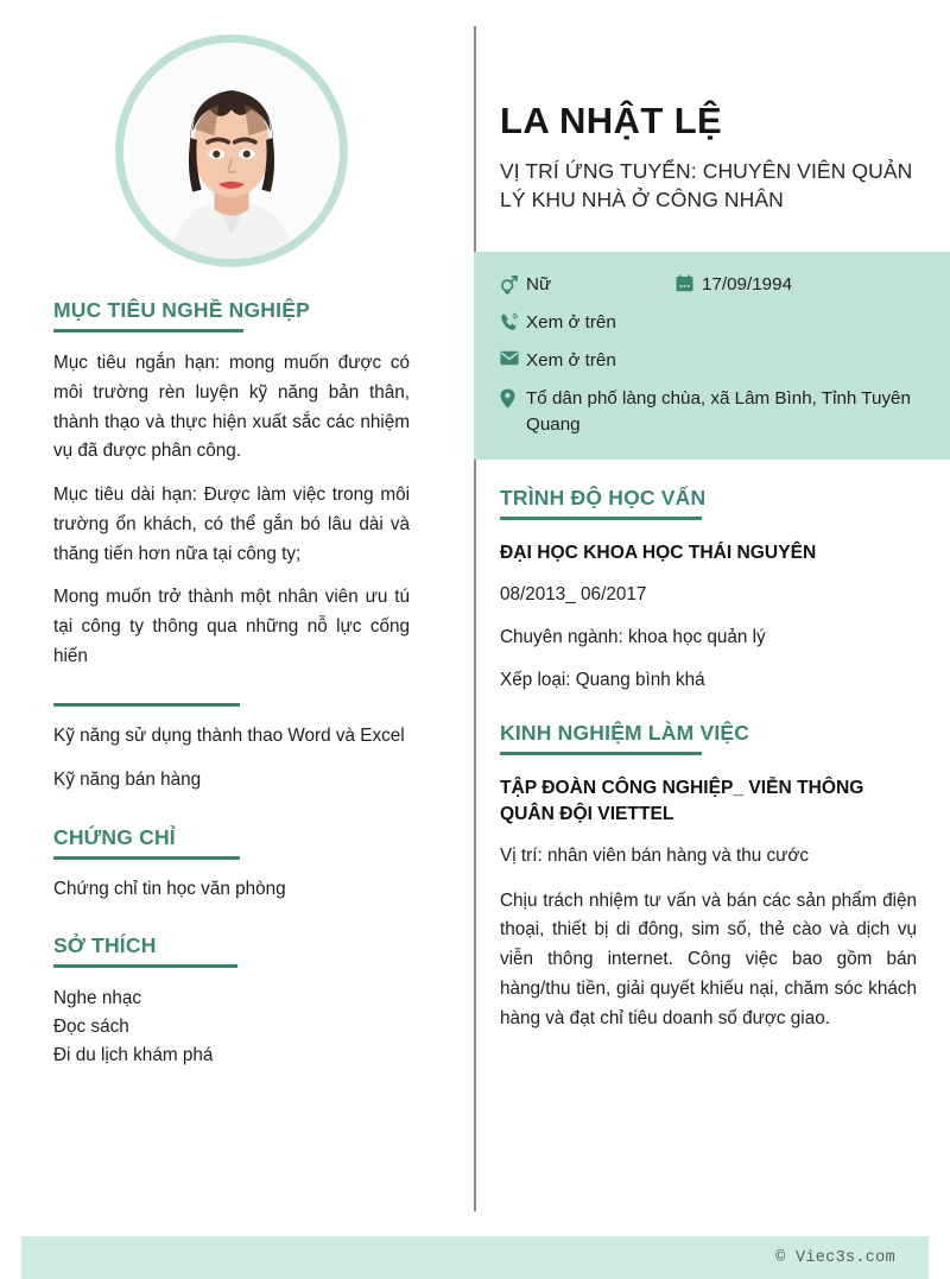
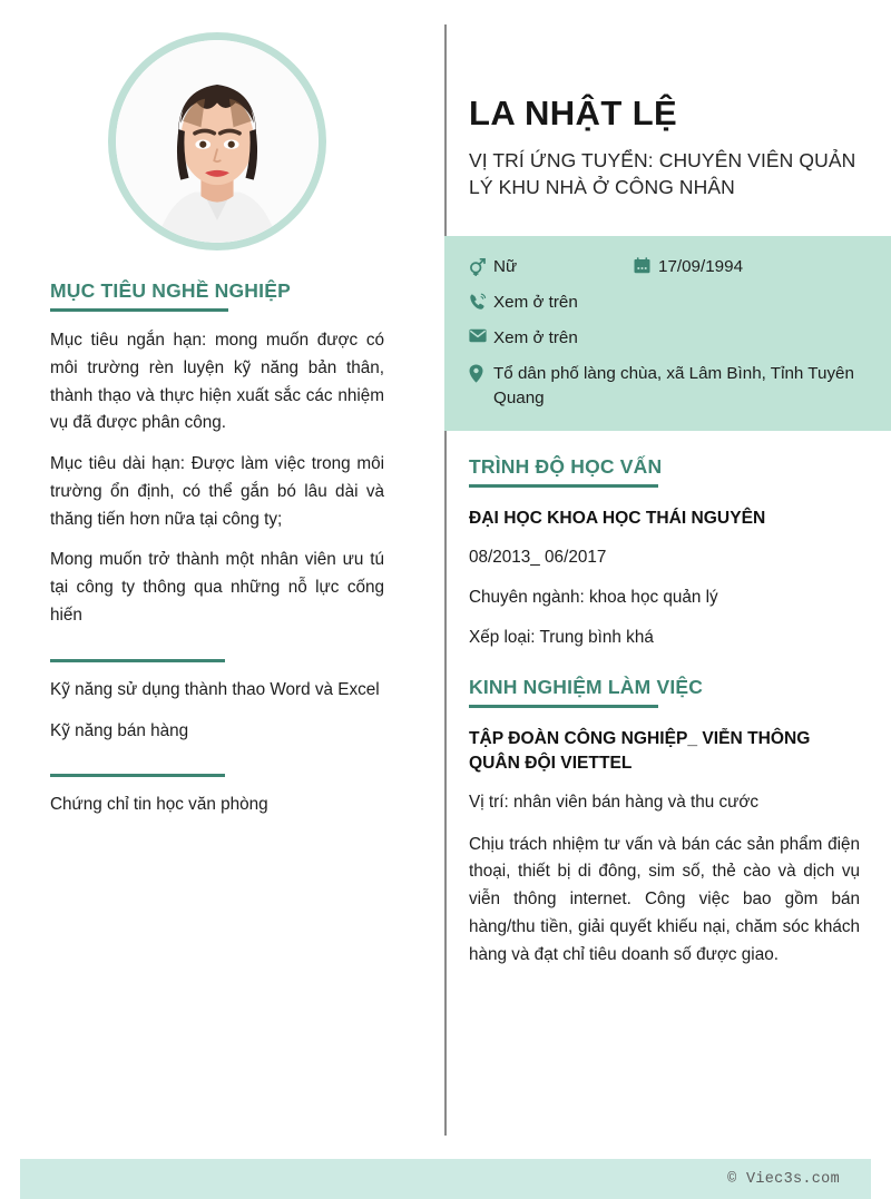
  MỤC TIÊU NGHỀ NGHIỆP
  Mục tiêu ngắn hạn: mong muốn được có môi trường rèn luyện kỹ năng bản thân, thành thạo và thực hiện xuất sắc các nhiệm vụ đã được phân công.
- Mục tiêu dài hạn: Được làm việc trong môi trường ổn khách, có thể gắn bó lâu dài và thăng tiến hơn nữa tại công ty;
+ Mục tiêu dài hạn: Được làm việc trong môi trường ổn định, có thể gắn bó lâu dài và thăng tiến hơn nữa tại công ty;
  Mong muốn trở thành một nhân viên ưu tú tại công ty thông qua những nỗ lực cống hiến
  Kỹ năng sử dụng thành thao Word và Excel
  Kỹ năng bán hàng
- CHỨNG CHỈ
  Chứng chỉ tin học văn phòng
- SỞ THÍCH
- Nghe nhạc
- Đọc sách
- Đi du lịch khám phá
  LA NHẬT LỆ
  VỊ TRÍ ỨNG TUYỂN: CHUYÊN VIÊN QUẢN LÝ KHU NHÀ Ở CÔNG NHÂN
  Nữ
  17/09/1994
  Xem ở trên
  Xem ở trên
  Tổ dân phố làng chùa, xã Lâm Bình, Tỉnh Tuyên Quang
  TRÌNH ĐỘ HỌC VẤN
  ĐẠI HỌC KHOA HỌC THÁI NGUYÊN
  08/2013_ 06/2017
  Chuyên ngành: khoa học quản lý
- Xếp loại: Quang bình khá
+ Xếp loại: Trung bình khá
  KINH NGHIỆM LÀM VIỆC
  TẬP ĐOÀN CÔNG NGHIỆP_ VIỄN THÔNG QUÂN ĐỘI VIETTEL
  Vị trí: nhân viên bán hàng và thu cước
  Chịu trách nhiệm tư vấn và bán các sản phẩm điện thoại, thiết bị di đông, sim số, thẻ cào và dịch vụ viễn thông internet. Công việc bao gồm bán hàng/thu tiền, giải quyết khiếu nại, chăm sóc khách hàng và đạt chỉ tiêu doanh số được giao.
  © Viec3s.com
